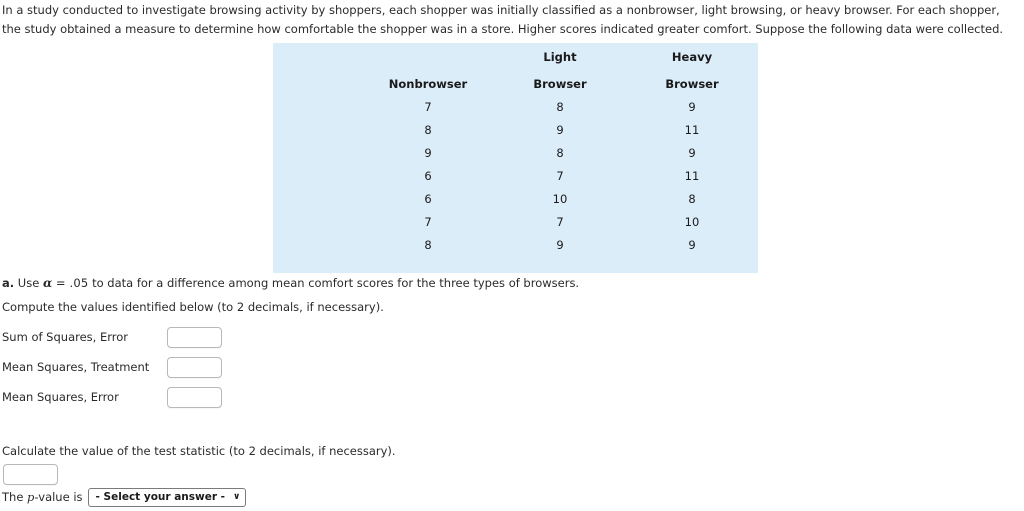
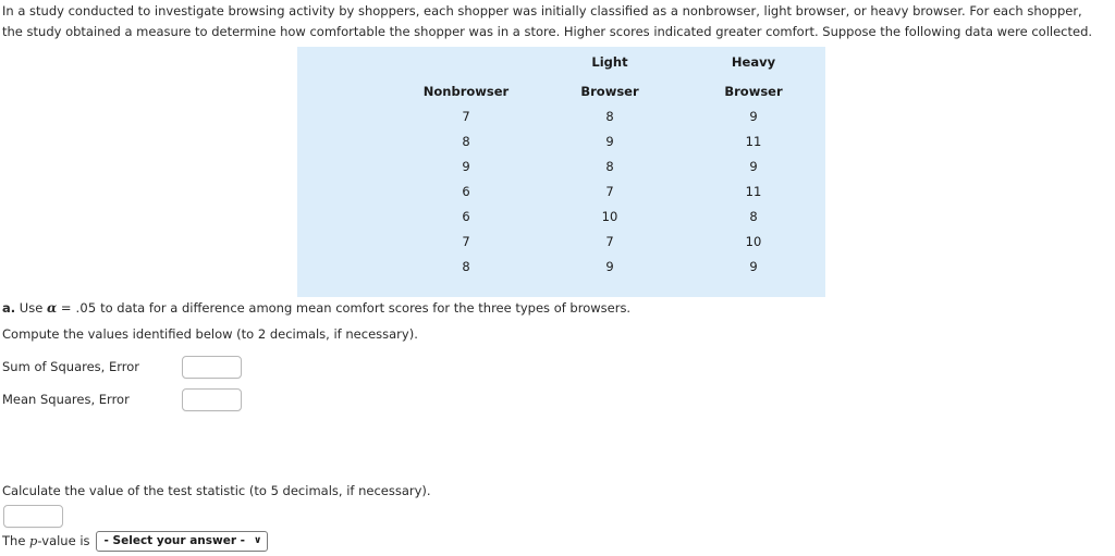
- In a study conducted to investigate browsing activity by shoppers, each shopper was initially classified as a nonbrowser, light browsing, or heavy browser. For each shopper, the study obtained a measure to determine how comfortable the shopper was in a store. Higher scores indicated greater comfort. Suppose the following data were collected.
+ In a study conducted to investigate browsing activity by shoppers, each shopper was initially classified as a nonbrowser, light browser, or heavy browser. For each shopper, the study obtained a measure to determine how comfortable the shopper was in a store. Higher scores indicated greater comfort. Suppose the following data were collected.
  		Light	Heavy
  	Nonbrowser	Browser	Browser
  	7	8	9
  	8	9	11
  	9	8	9
  	6	7	11
  	6	10	8
  	7	7	10
  	8	9	9
  a. Use α = .05 to data for a difference among mean comfort scores for the three types of browsers.
  Compute the values identified below (to 2 decimals, if necessary).
  Sum of Squares, Error
- Mean Squares, Treatment
  Mean Squares, Error
- Calculate the value of the test statistic (to 2 decimals, if necessary).
+ Calculate the value of the test statistic (to 5 decimals, if necessary).
  The p-value is
  - Select your answer -
  ∨
